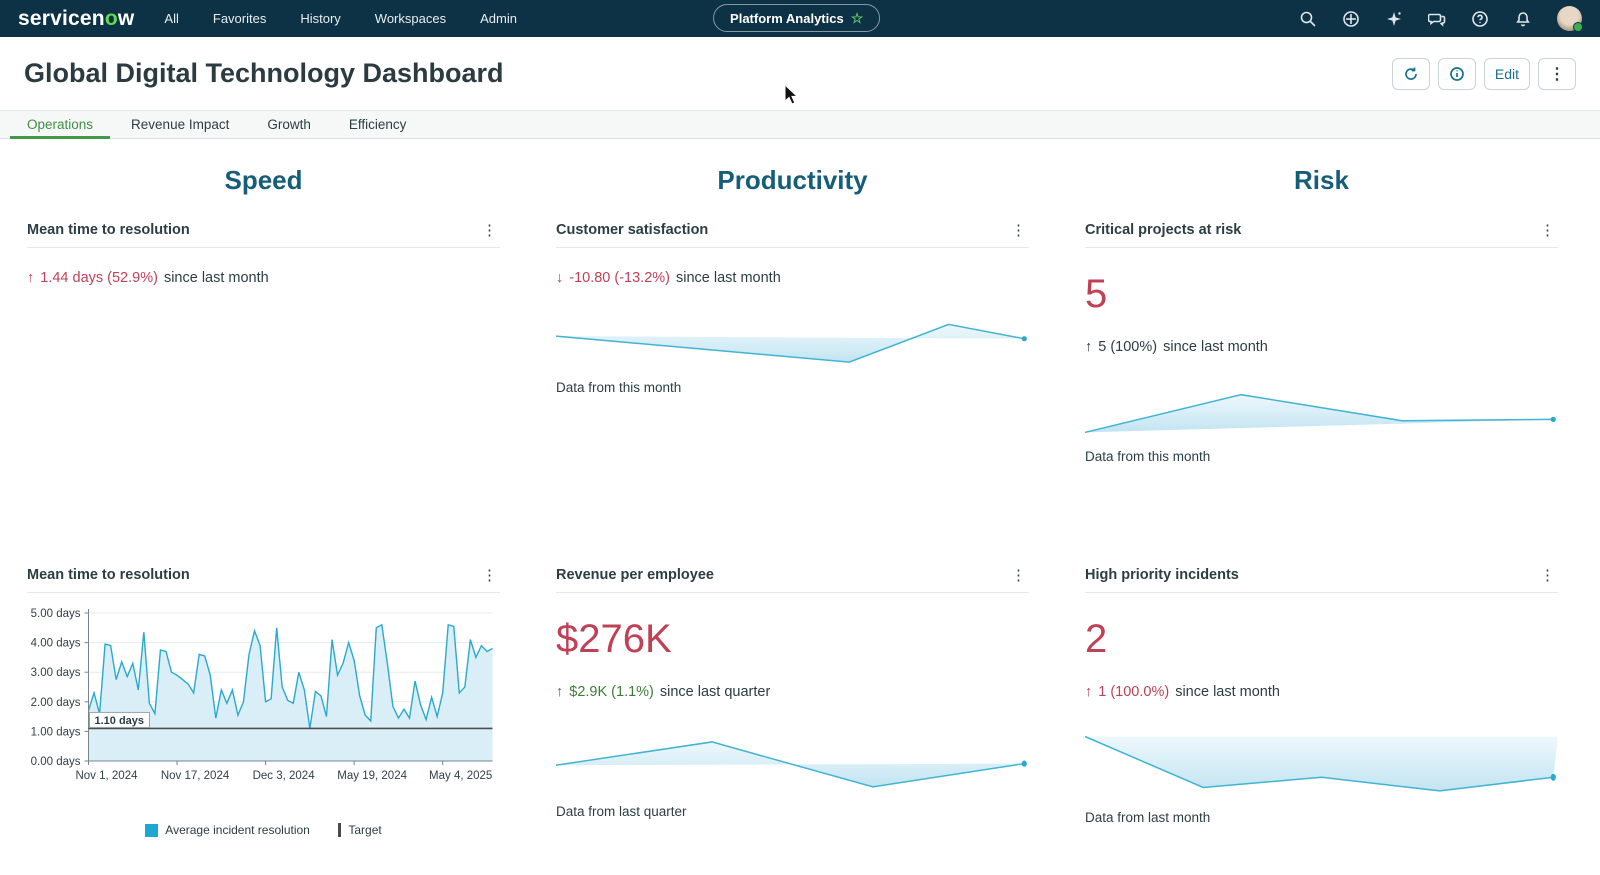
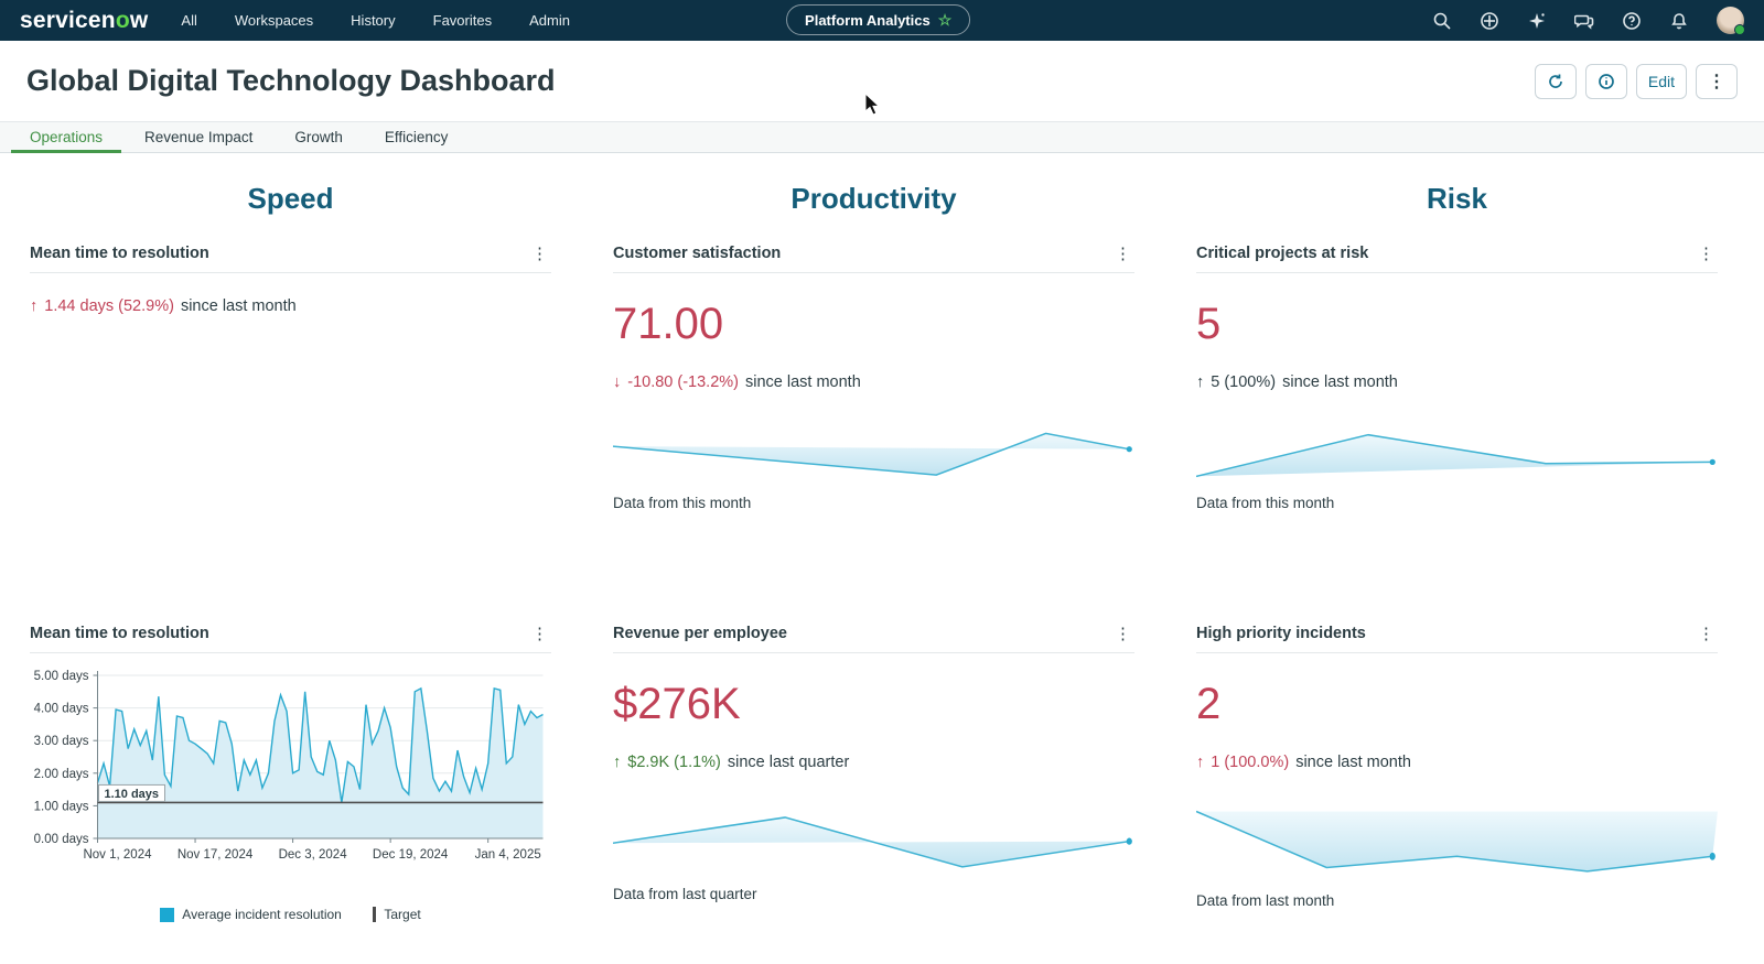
  servicenow
  All
- Favorites
+ Workspaces
  History
- Workspaces
+ Favorites
  Admin
  Platform Analytics
  ☆
  Global Digital Technology Dashboard
  Edit
  ⋮
  Operations
  Revenue Impact
  Growth
  Efficiency
  Speed
  Productivity
  Risk
  Mean time to resolution
  ⋮
  ↑
  1.44 days (52.9%)
  since last month
  Customer satisfaction
  ⋮
+ 71.00
  ↓
  -10.80 (-13.2%)
  since last month
  Data from this month
  Critical projects at risk
  ⋮
  5
  ↑
  5 (100%)
  since last month
  Data from this month
  Mean time to resolution
  ⋮
  0.00 days
  1.00 days
  2.00 days
  3.00 days
  4.00 days
  5.00 days
  1.10 days
  Nov 1, 2024
  Nov 17, 2024
  Dec 3, 2024
- May 19, 2024
+ Dec 19, 2024
- May 4, 2025
+ Jan 4, 2025
  Average incident resolution
  Target
  Revenue per employee
  ⋮
  $276K
  ↑
  $2.9K (1.1%)
  since last quarter
  Data from last quarter
  High priority incidents
  ⋮
  2
  ↑
  1 (100.0%)
  since last month
  Data from last month
